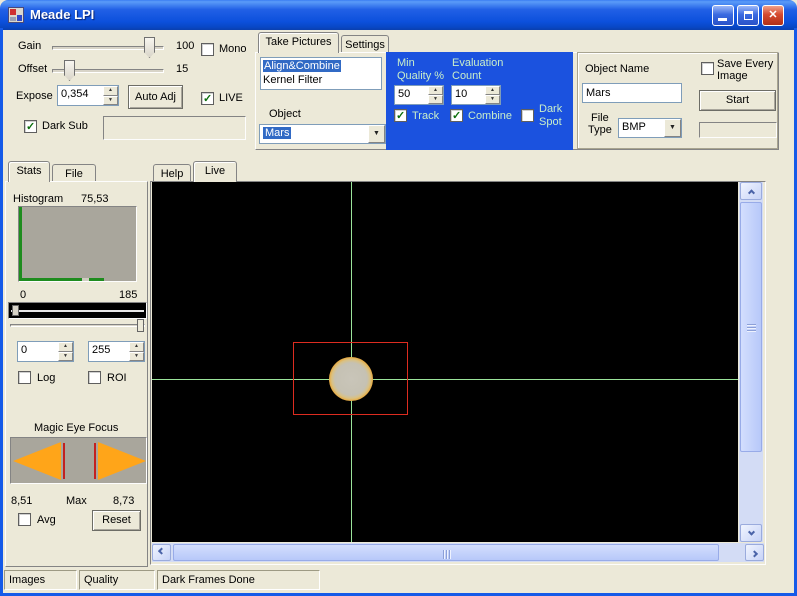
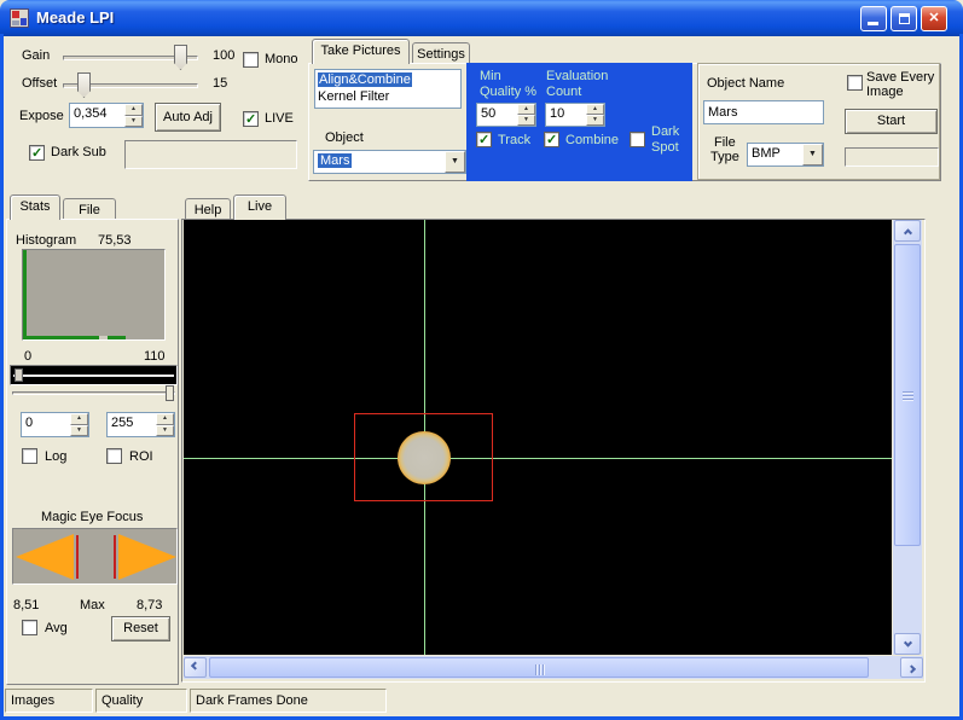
  Meade LPI
  ✕
  Gain
  100
  Mono
  Offset
  15
  Expose
  0,354
  Auto Adj
  ✓
  LIVE
  ✓
  Dark Sub
  Take Pictures
  Settings
  Align&Combine
  Kernel Filter
  Object
  Mars
  Min
  Quality %
  Evaluation
  Count
  50
  10
  ✓
  Track
  ✓
  Combine
  Dark
  Spot
  Object Name
  Mars
  Save Every
  Image
  Start
  File
  Type
  BMP
  Stats
  File
  Histogram
  75,53
  0
- 185
+ 110
  0
  255
  Log
  ROI
  Magic Eye Focus
  8,51
  Max
  8,73
  Avg
  Reset
  Help
  Live
  Images
  Quality
  Dark Frames Done
